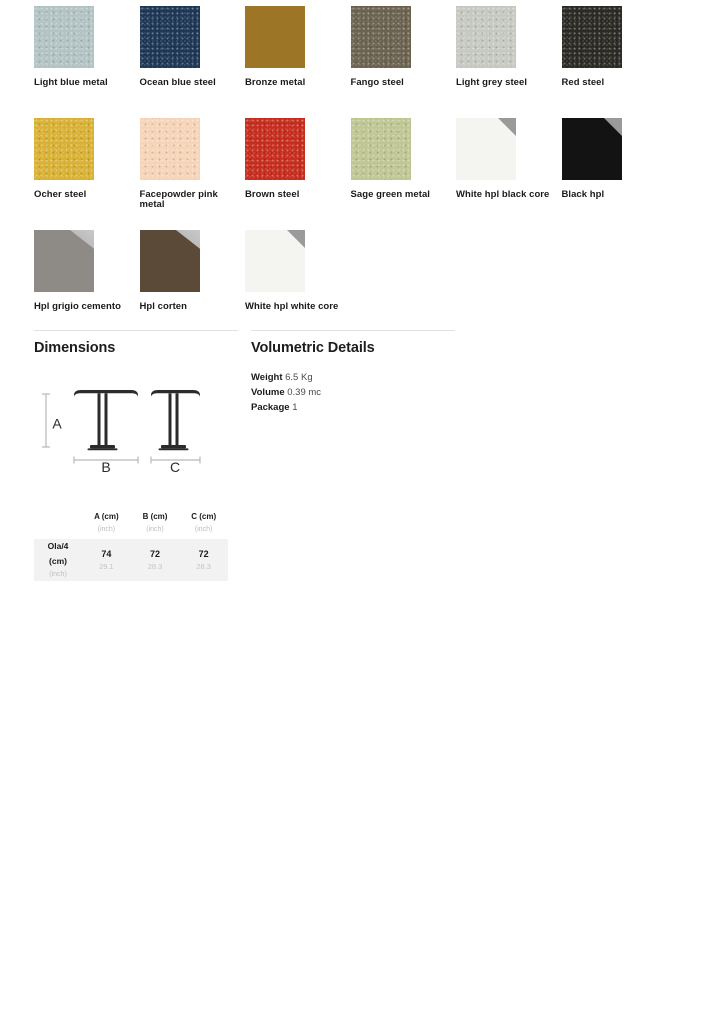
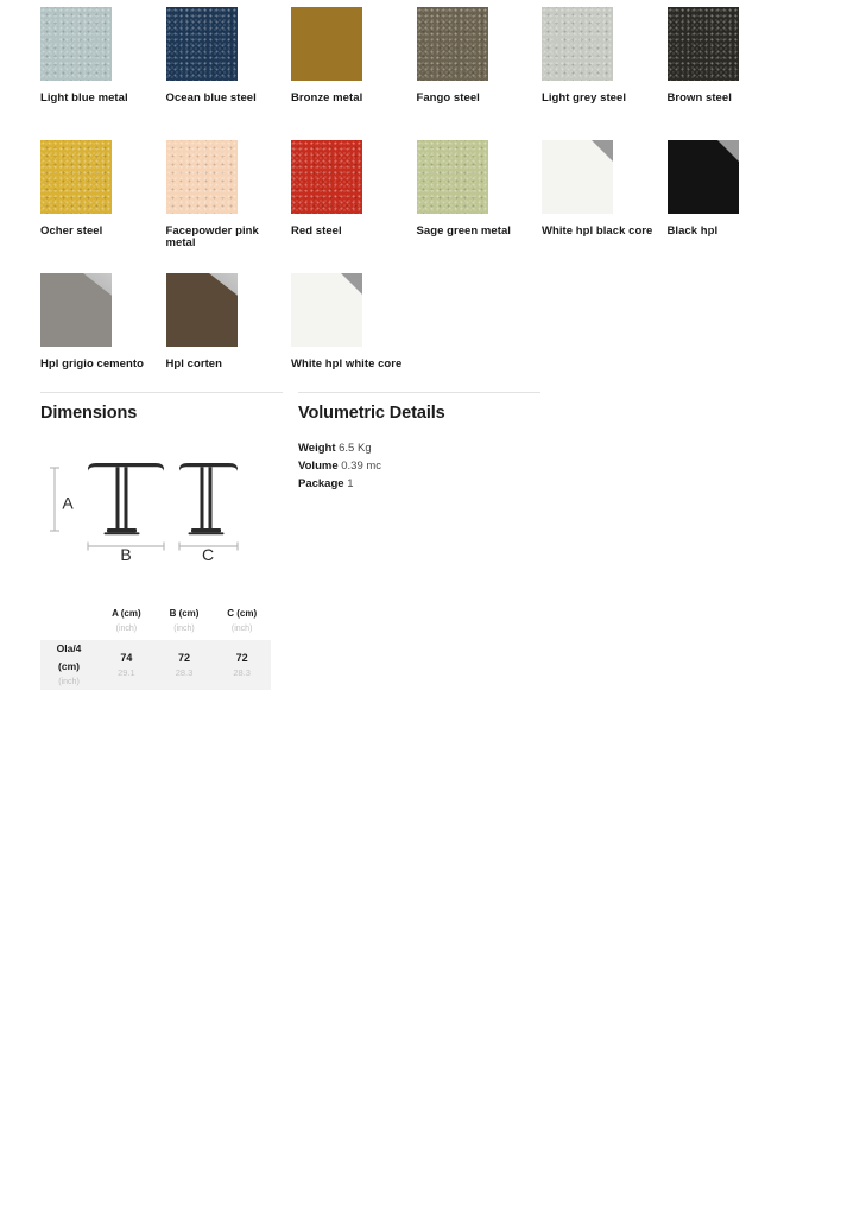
  Light blue metal
  Ocean blue steel
  Bronze metal
  Fango steel
  Light grey steel
- Red steel
+ Brown steel
  Ocher steel
  Facepowder pink metal
- Brown steel
+ Red steel
  Sage green metal
  White hpl black core
  Black hpl
  Hpl grigio cemento
  Hpl corten
  White hpl white core
  Dimensions
  A
  B
  C
  Volumetric Details
  Weight 6.5 Kg
  Volume 0.39 mc
  Package 1
  Ola/4(cm)	7429.1	7228.3	7228.3
